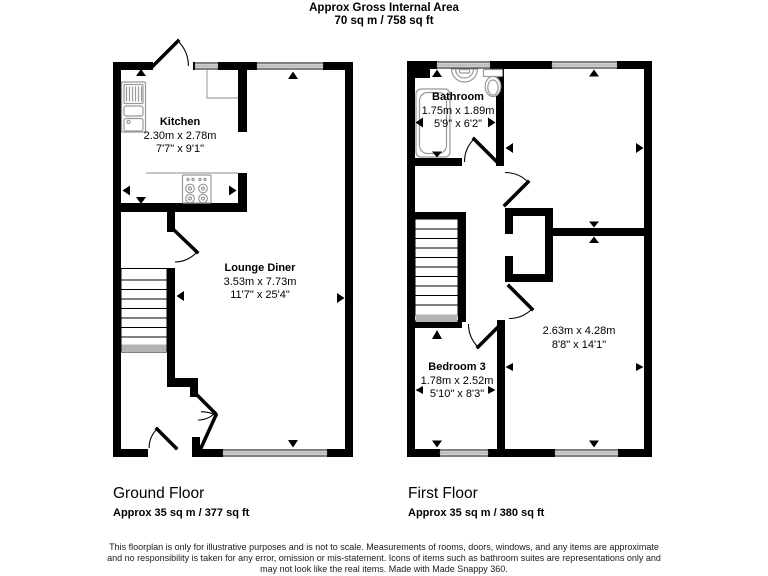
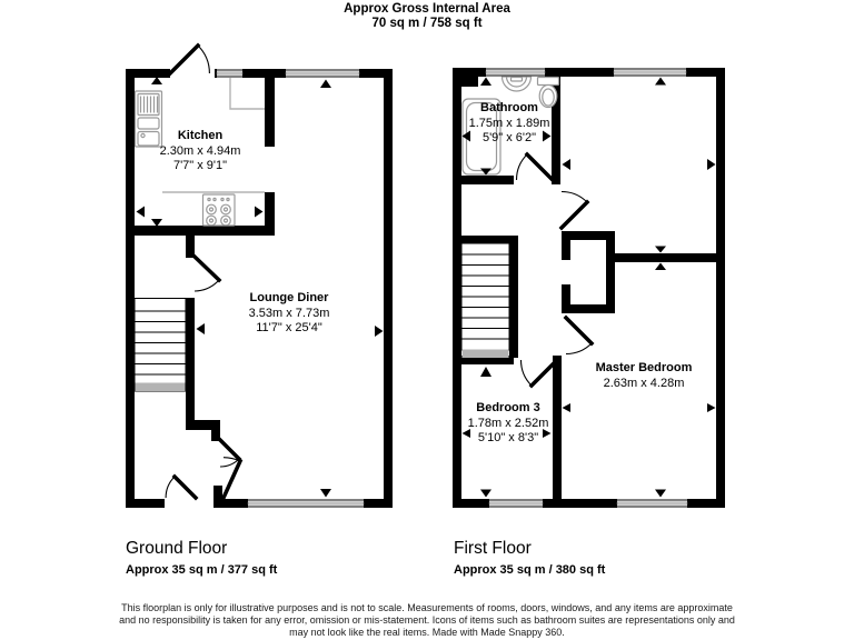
  Approx Gross Internal Area
  70 sq m / 758 sq ft
  Kitchen
- 2.30m x 2.78m
+ 2.30m x 4.94m
  7'7" x 9'1"
  Lounge Diner
  3.53m x 7.73m
  11'7" x 25'4"
  Bathroom
  1.75m x 1.89m
  5'9" x 6'2"
+ Master Bedroom
  2.63m x 4.28m
- 8'8" x 14'1"
  Bedroom 3
  1.78m x 2.52m
  5'10" x 8'3"
  Ground Floor
  Approx 35 sq m / 377 sq ft
  First Floor
  Approx 35 sq m / 380 sq ft
  This floorplan is only for illustrative purposes and is not to scale. Measurements of rooms, doors, windows, and any items are approximate
  and no responsibility is taken for any error, omission or mis-statement. Icons of items such as bathroom suites are representations only and
  may not look like the real items. Made with Made Snappy 360.
